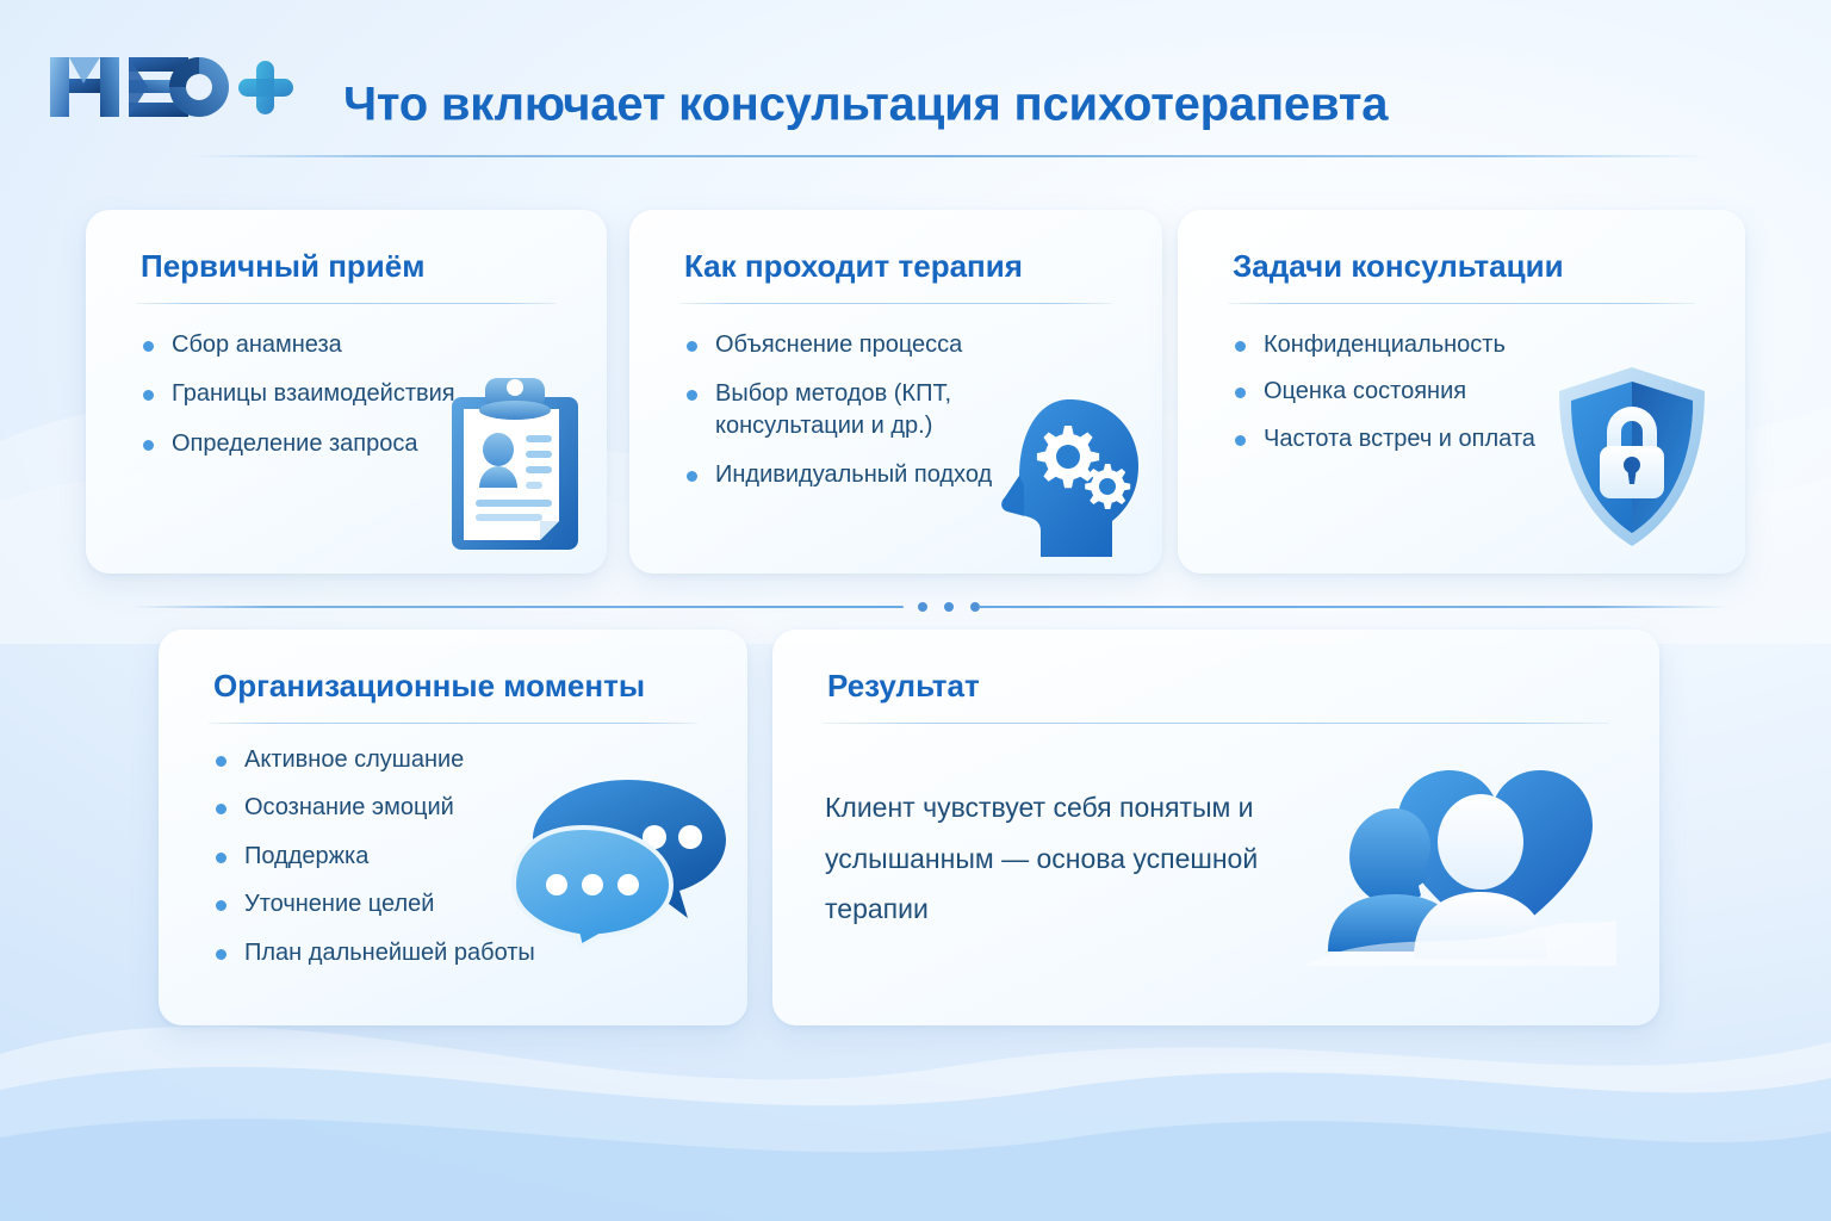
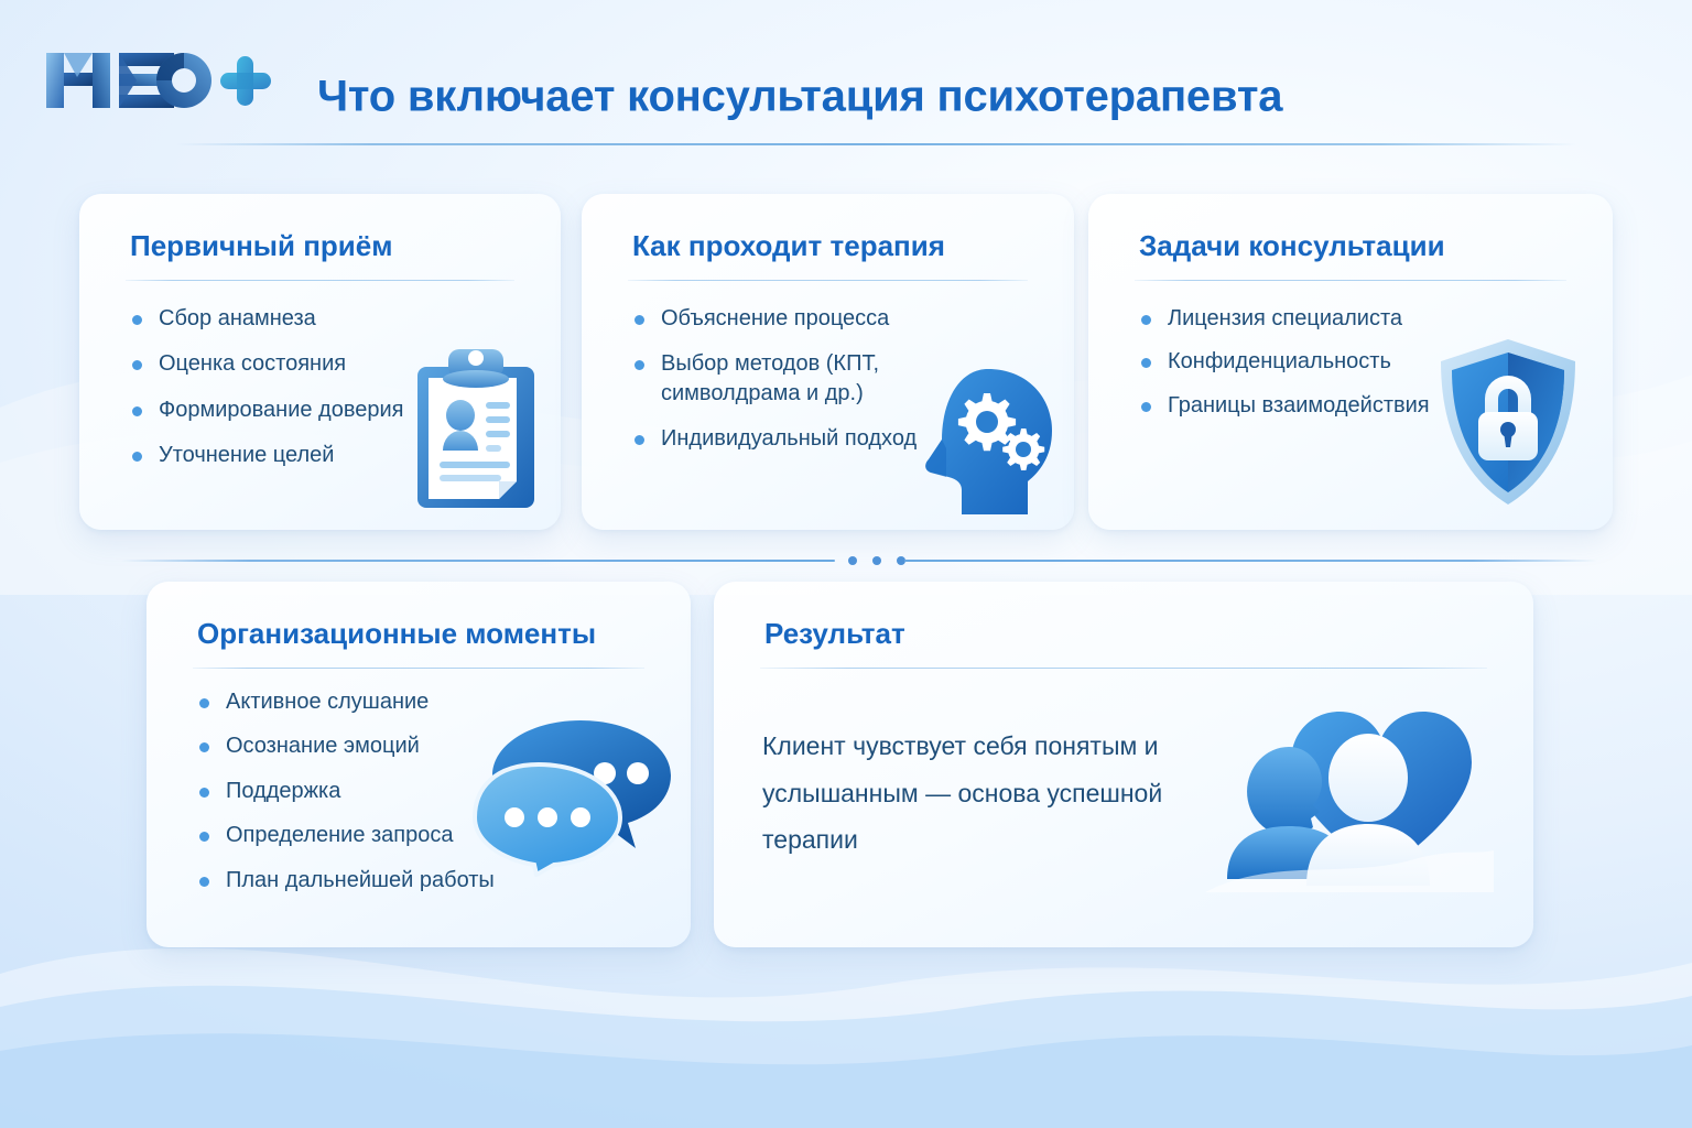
  Что включает консультация психотерапевта
  Первичный приём
  Сбор анамнеза
- Границы взаимодействия
+ Оценка состояния
+ Формирование доверия
- Определение запроса
+ Уточнение целей
  Как проходит терапия
  Объяснение процесса
- Выбор методов (КПТ, консультации и др.)
+ Выбор методов (КПТ, символдрама и др.)
  Индивидуальный подход
  Задачи консультации
+ Лицензия специалиста
  Конфиденциальность
- Оценка состояния
+ Границы взаимодействия
- Частота встреч и оплата
  Организационные моменты
  Активное слушание
  Осознание эмоций
  Поддержка
- Уточнение целей
+ Определение запроса
  План дальнейшей работы
  Результат
  Клиент чувствует себя понятым и услышанным — основа успешной терапии
